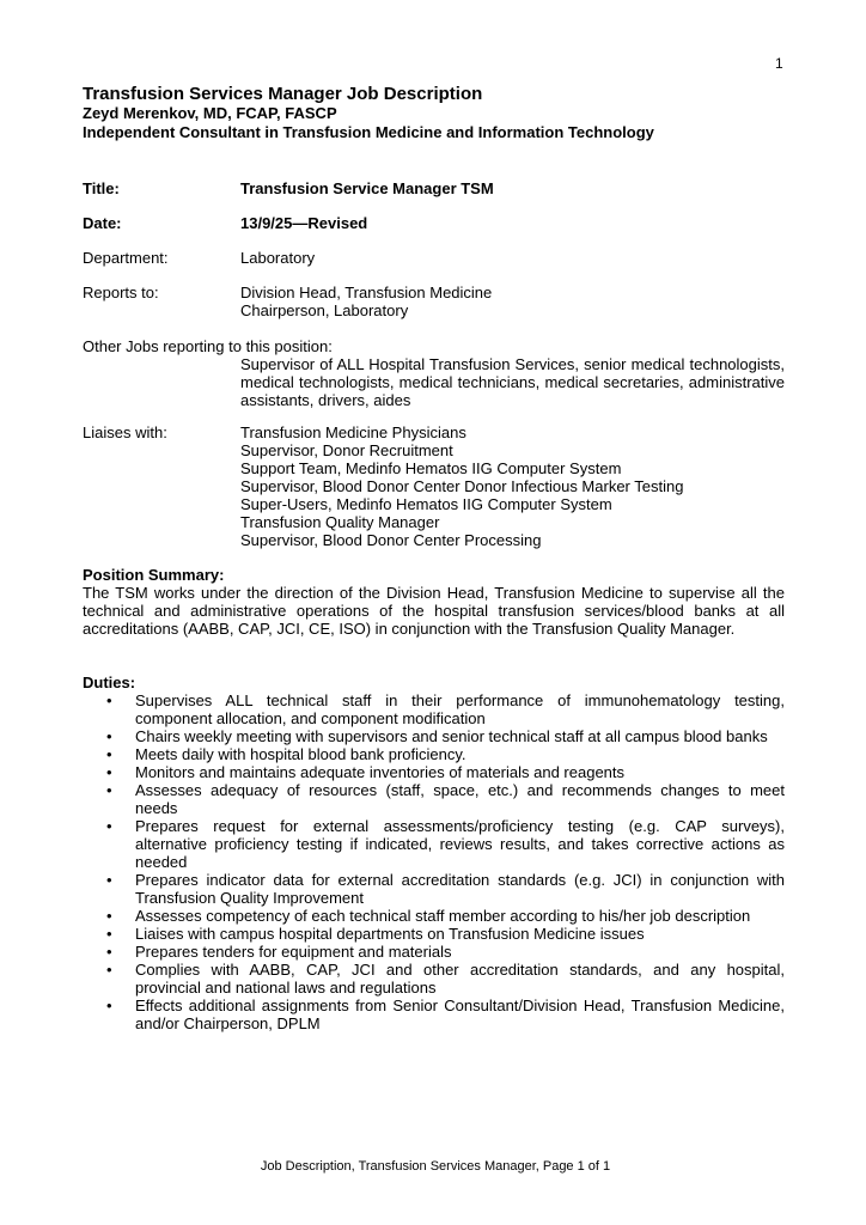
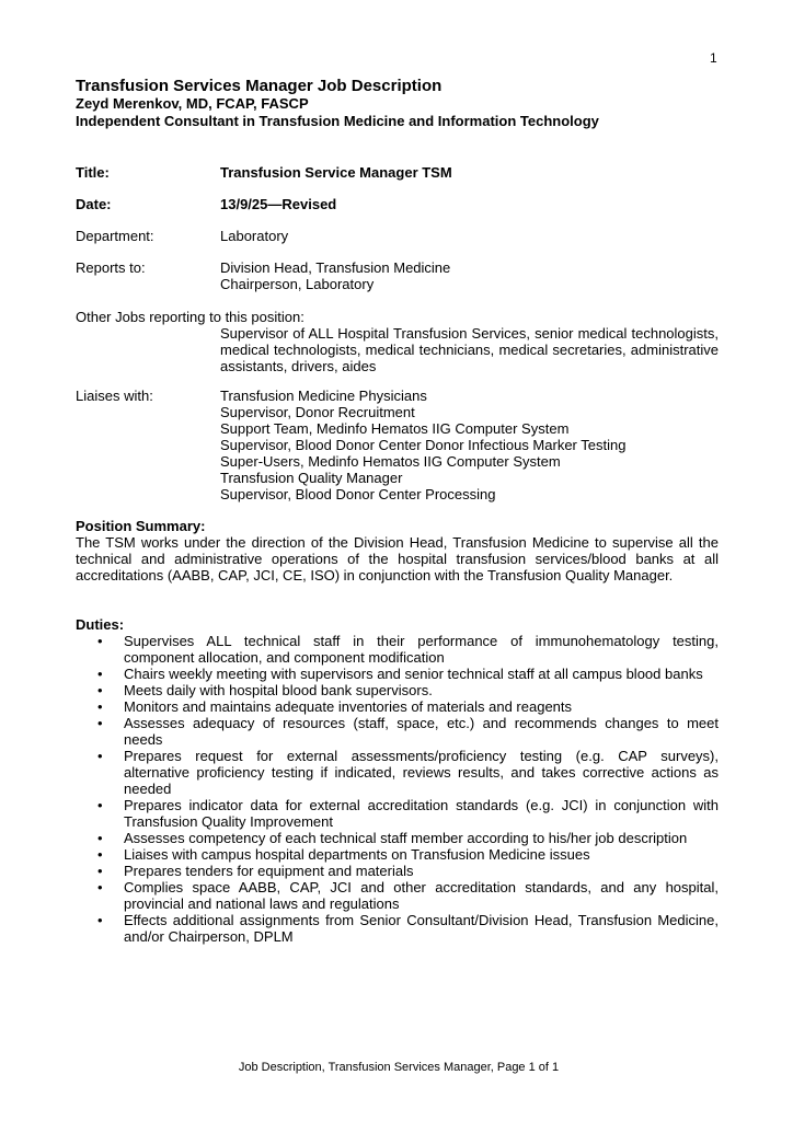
  1
  Transfusion Services Manager Job Description
  Zeyd Merenkov, MD, FCAP, FASCP
  Independent Consultant in Transfusion Medicine and Information Technology
  Title:
  Transfusion Service Manager TSM
  Date:
  13/9/25—Revised
  Department:
  Laboratory
  Reports to:
  Division Head, Transfusion Medicine
  Chairperson, Laboratory
  Other Jobs reporting to this position:
  Supervisor of ALL Hospital Transfusion Services, senior medical technologists,
  medical technologists, medical technicians, medical secretaries, administrative
  assistants, drivers, aides
  Liaises with:
  Transfusion Medicine Physicians
  Supervisor, Donor Recruitment
  Support Team, Medinfo Hematos IIG Computer System
  Supervisor, Blood Donor Center Donor Infectious Marker Testing
  Super-Users, Medinfo Hematos IIG Computer System
  Transfusion Quality Manager
  Supervisor, Blood Donor Center Processing
  Position Summary:
  The TSM works under the direction of the Division Head, Transfusion Medicine to supervise all the
  technical and administrative operations of the hospital transfusion services/blood banks at all
  accreditations (AABB, CAP, JCI, CE, ISO) in conjunction with the Transfusion Quality Manager.
  Duties:
  •
  Supervises ALL technical staff in their performance of immunohematology testing,
  component allocation, and component modification
  •
  Chairs weekly meeting with supervisors and senior technical staff at all campus blood banks
  •
- Meets daily with hospital blood bank proficiency.
+ Meets daily with hospital blood bank supervisors.
  •
  Monitors and maintains adequate inventories of materials and reagents
  •
  Assesses adequacy of resources (staff, space, etc.) and recommends changes to meet
  needs
  •
  Prepares request for external assessments/proficiency testing (e.g. CAP surveys),
  alternative proficiency testing if indicated, reviews results, and takes corrective actions as
  needed
  •
  Prepares indicator data for external accreditation standards (e.g. JCI) in conjunction with
  Transfusion Quality Improvement
  •
  Assesses competency of each technical staff member according to his/her job description
  •
  Liaises with campus hospital departments on Transfusion Medicine issues
  •
  Prepares tenders for equipment and materials
  •
- Complies with AABB, CAP, JCI and other accreditation standards, and any hospital,
+ Complies space AABB, CAP, JCI and other accreditation standards, and any hospital,
  provincial and national laws and regulations
  •
  Effects additional assignments from Senior Consultant/Division Head, Transfusion Medicine,
  and/or Chairperson, DPLM
  Job Description, Transfusion Services Manager, Page 1 of 1
